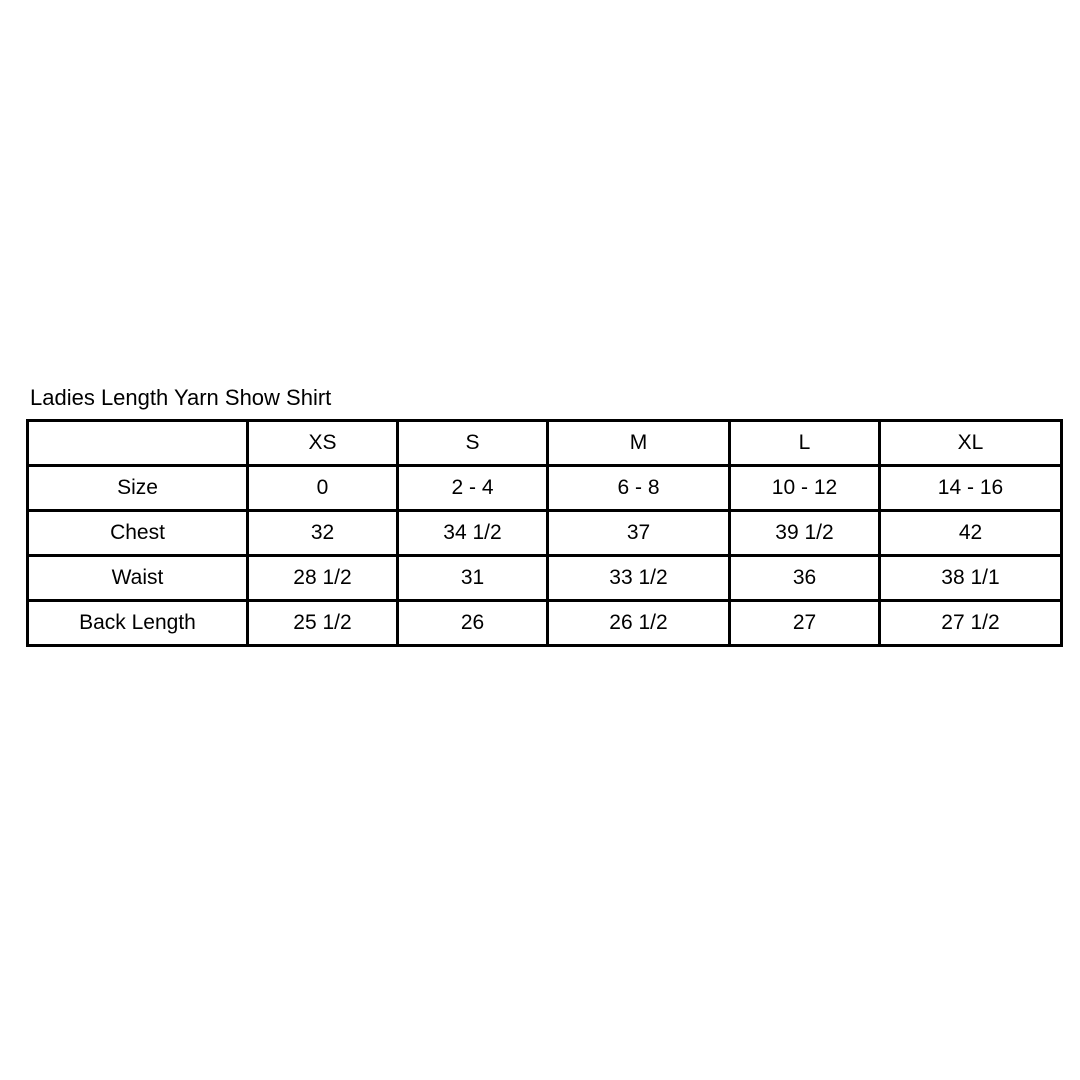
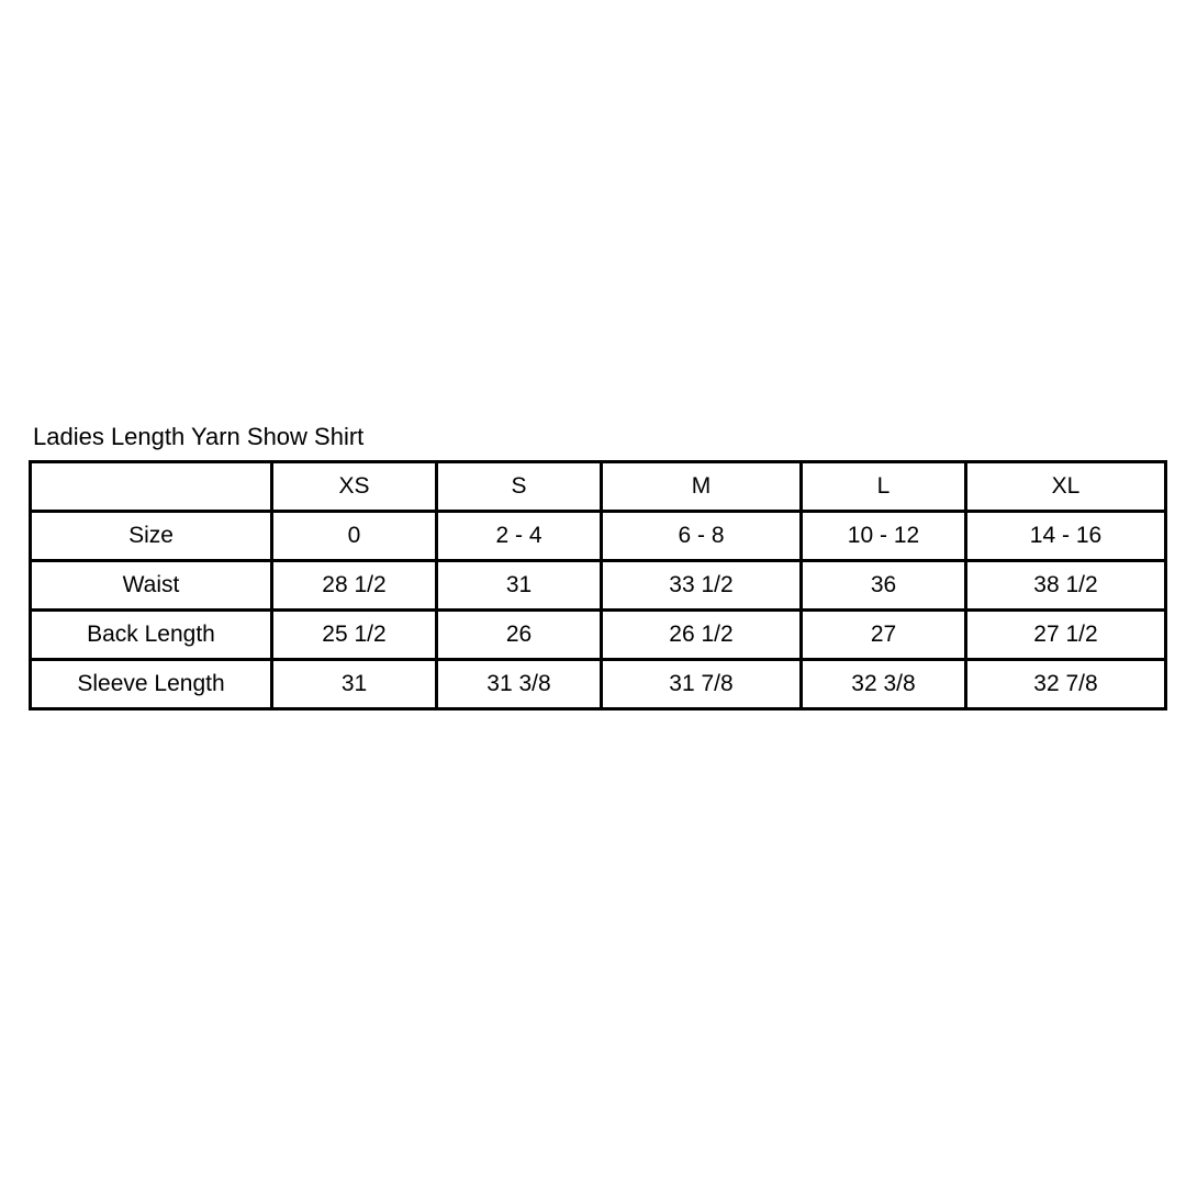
  Ladies Length Yarn Show Shirt
  	XS	S	M	L	XL
  Size	0	2 - 4	6 - 8	10 - 12	14 - 16
- Chest	32	34 1/2	37	39 1/2	42
- Waist	28 1/2	31	33 1/2	36	38 1/1
+ Waist	28 1/2	31	33 1/2	36	38 1/2
  Back Length	25 1/2	26	26 1/2	27	27 1/2
+ Sleeve Length	31	31 3/8	31 7/8	32 3/8	32 7/8
